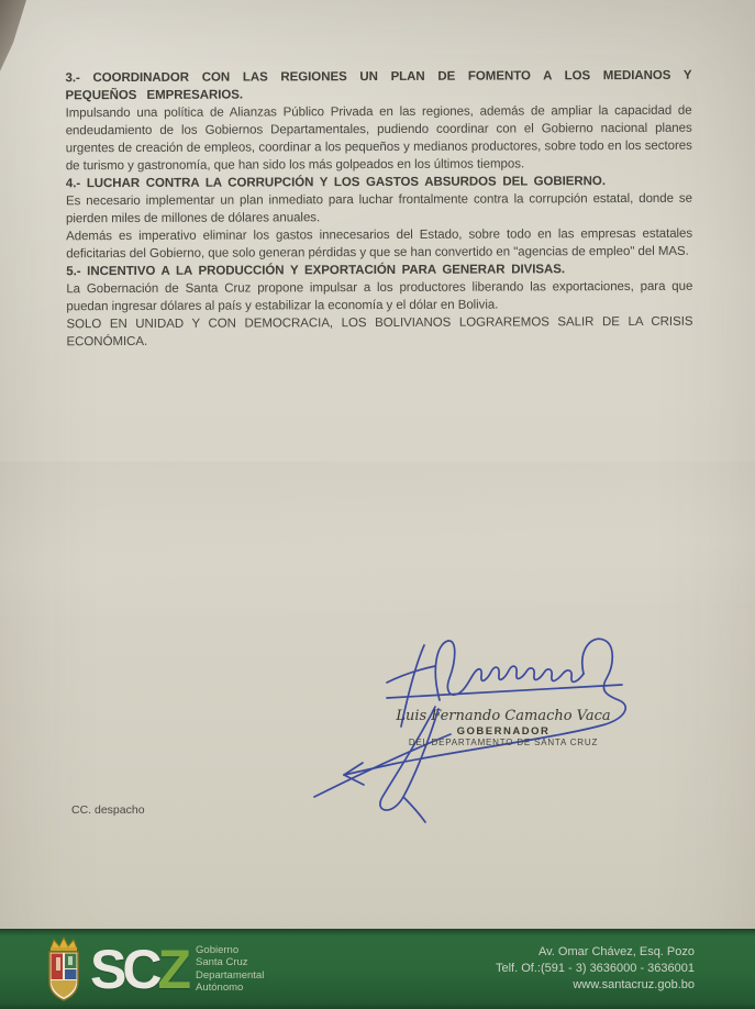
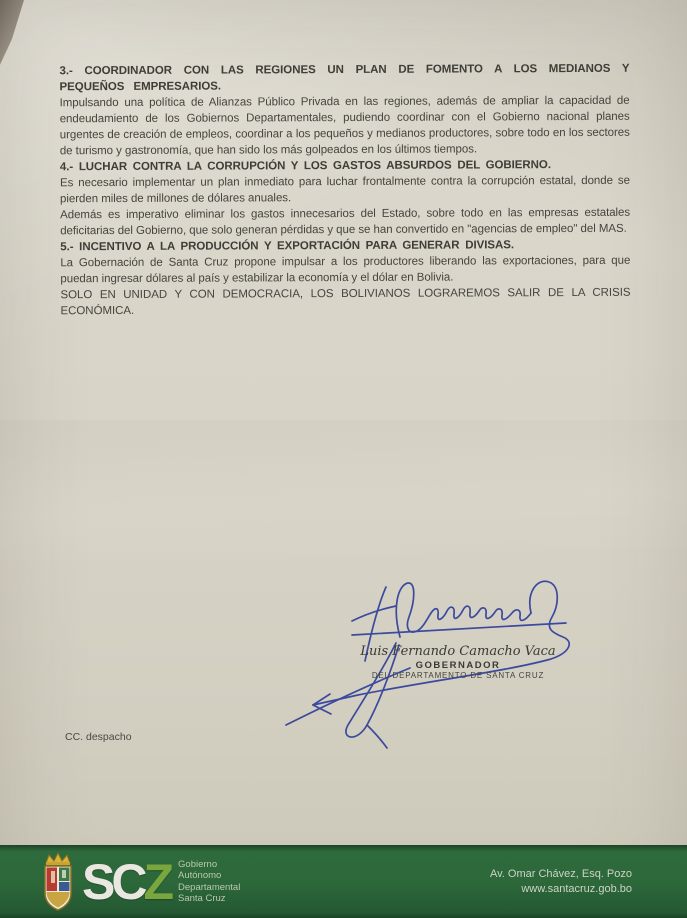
  3.- COORDINADOR CON LAS REGIONES UN PLAN DE FOMENTO A LOS MEDIANOS Y PEQUEÑOS EMPRESARIOS.
  Impulsando una política de Alianzas Público Privada en las regiones, además de ampliar la capacidad de endeudamiento de los Gobiernos Departamentales, pudiendo coordinar con el Gobierno nacional planes urgentes de creación de empleos, coordinar a los pequeños y medianos productores, sobre todo en los sectores de turismo y gastronomía, que han sido los más golpeados en los últimos tiempos.
  4.- LUCHAR CONTRA LA CORRUPCIÓN Y LOS GASTOS ABSURDOS DEL GOBIERNO.
  Es necesario implementar un plan inmediato para luchar frontalmente contra la corrupción estatal, donde se pierden miles de millones de dólares anuales.
  Además es imperativo eliminar los gastos innecesarios del Estado, sobre todo en las empresas estatales deficitarias del Gobierno, que solo generan pérdidas y que se han convertido en "agencias de empleo" del MAS.
  5.- INCENTIVO A LA PRODUCCIÓN Y EXPORTACIÓN PARA GENERAR DIVISAS.
  La Gobernación de Santa Cruz propone impulsar a los productores liberando las exportaciones, para que puedan ingresar dólares al país y estabilizar la economía y el dólar en Bolivia.
  SOLO EN UNIDAD Y CON DEMOCRACIA, LOS BOLIVIANOS LOGRAREMOS SALIR DE LA CRISIS ECONÓMICA.
  Luis Fernando Camacho Vaca
  GOBERNADOR
  DEL DEPARTAMENTO DE SANTA CRUZ
  CC. despacho
  SCZ
  Gobierno
- Santa Cruz
+ Autónomo
  Departamental
- Autónomo
+ Santa Cruz
  Av. Omar Chávez, Esq. Pozo
- Telf. Of.:(591 - 3) 3636000 - 3636001
  www.santacruz.gob.bo
